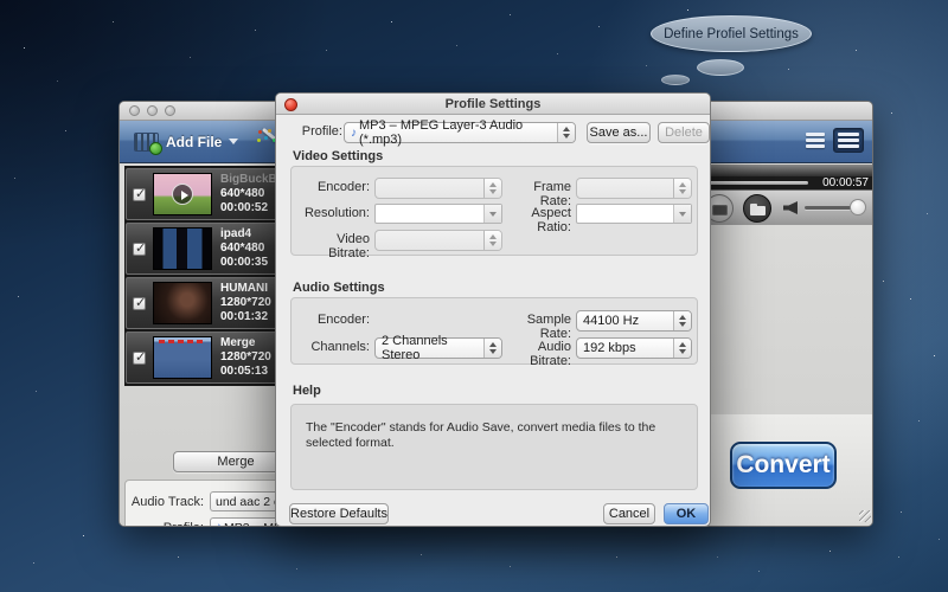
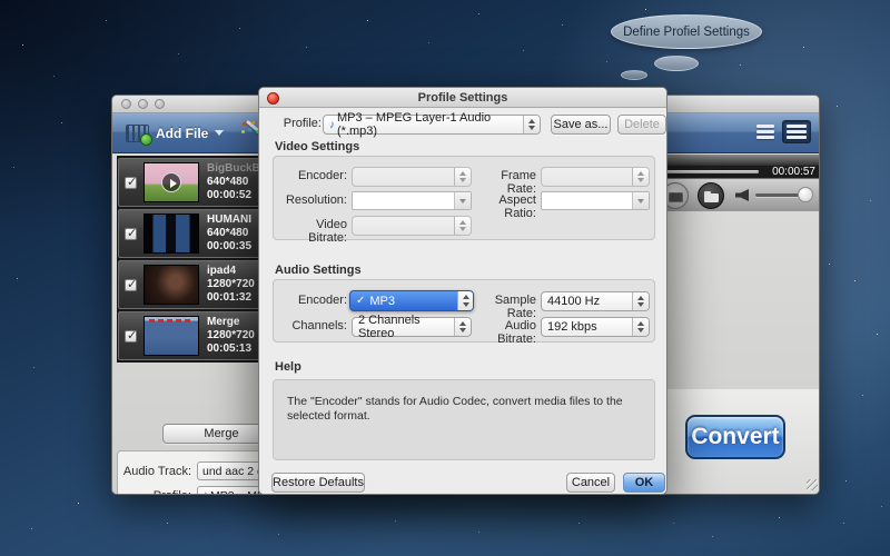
  Define Profiel Settings
  Add File
  BigBuckB
  640*480
  00:00:52
- ipad4
+ HUMANI
  640*480
  00:00:35
- HUMANI
+ ipad4
  1280*720
  00:01:32
  Merge
  1280*720
  00:05:13
  Merge
  Audio Track:
  und aac 2
  00:00:57
  Convert
  Profile Settings
  Profile:
  ♪
- MP3 – MPEG Layer-3 Audio (*.mp3)
+ MP3 – MPEG Layer-1 Audio (*.mp3)
  Save as...
  Delete
  Video Settings
  Encoder:
  Frame Rate:
  Resolution:
  Aspect Ratio:
  Video Bitrate:
  Audio Settings
  Encoder:
+ ✓
+ MP3
  Sample Rate:
  44100 Hz
  Channels:
  2 Channels Stereo
  Audio Bitrate:
  192 kbps
  Help
- The "Encoder" stands for Audio Save, convert media files to the selected format.
+ The "Encoder" stands for Audio Codec, convert media files to the selected format.
  Restore Defaults
  Cancel
  OK
